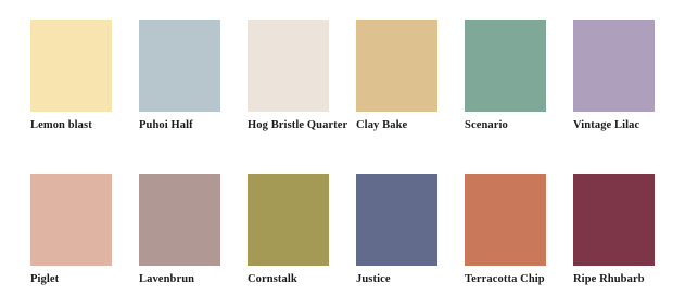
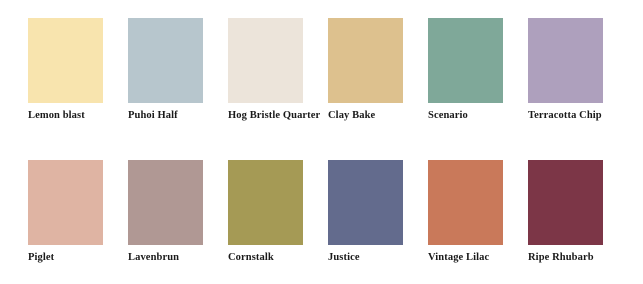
  Lemon blast
  Puhoi Half
  Hog Bristle Quarter
  Clay Bake
  Scenario
- Vintage Lilac
+ Terracotta Chip
  Piglet
  Lavenbrun
  Cornstalk
  Justice
- Terracotta Chip
+ Vintage Lilac
  Ripe Rhubarb
